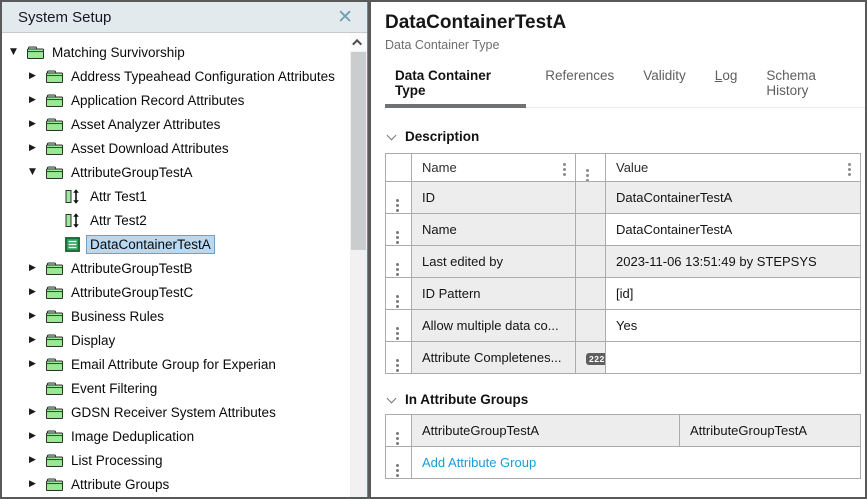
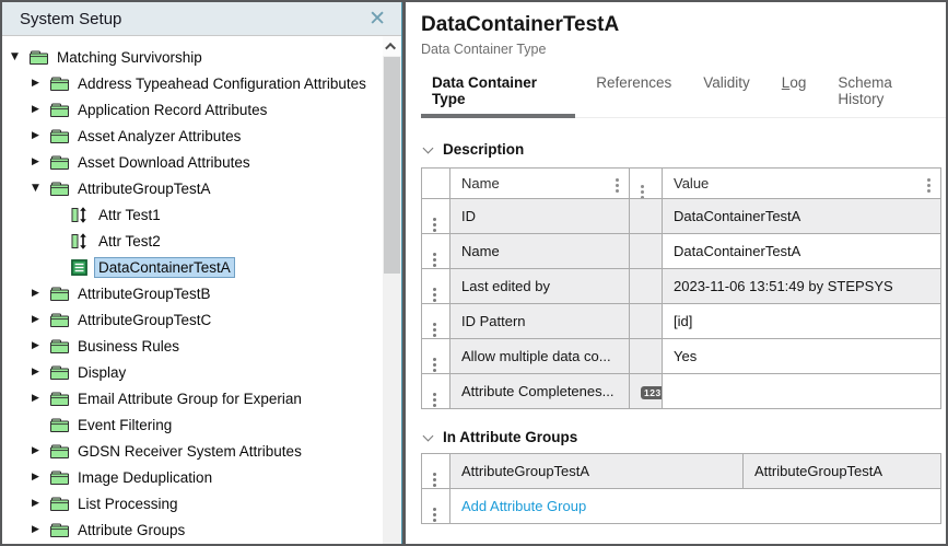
  System Setup
  ✕
  ▼
  Matching Survivorship
  ▶
  Address Typeahead Configuration Attributes
  ▶
  Application Record Attributes
  ▶
  Asset Analyzer Attributes
  ▶
  Asset Download Attributes
  ▼
  AttributeGroupTestA
  Attr Test1
  Attr Test2
  DataContainerTestA
  ▶
  AttributeGroupTestB
  ▶
  AttributeGroupTestC
  ▶
  Business Rules
  ▶
  Display
  ▶
  Email Attribute Group for Experian
  Event Filtering
  ▶
  GDSN Receiver System Attributes
  ▶
  Image Deduplication
  ▶
  List Processing
  ▶
  Attribute Groups
  DataContainerTestA
  Data Container Type
  Data Container Type
  References
  Validity
  Log
  Schema History
  Description
  	Name		Value
  	ID		DataContainerTestA
  	Name		DataContainerTestA
  	Last edited by		2023-11-06 13:51:49 by STEPSYS
  	ID Pattern		[id]
  	Allow multiple data co...		Yes
- 	Attribute Completenes...	222
+ 	Attribute Completenes...	123
  In Attribute Groups
  	AttributeGroupTestA	AttributeGroupTestA
  	Add Attribute Group
